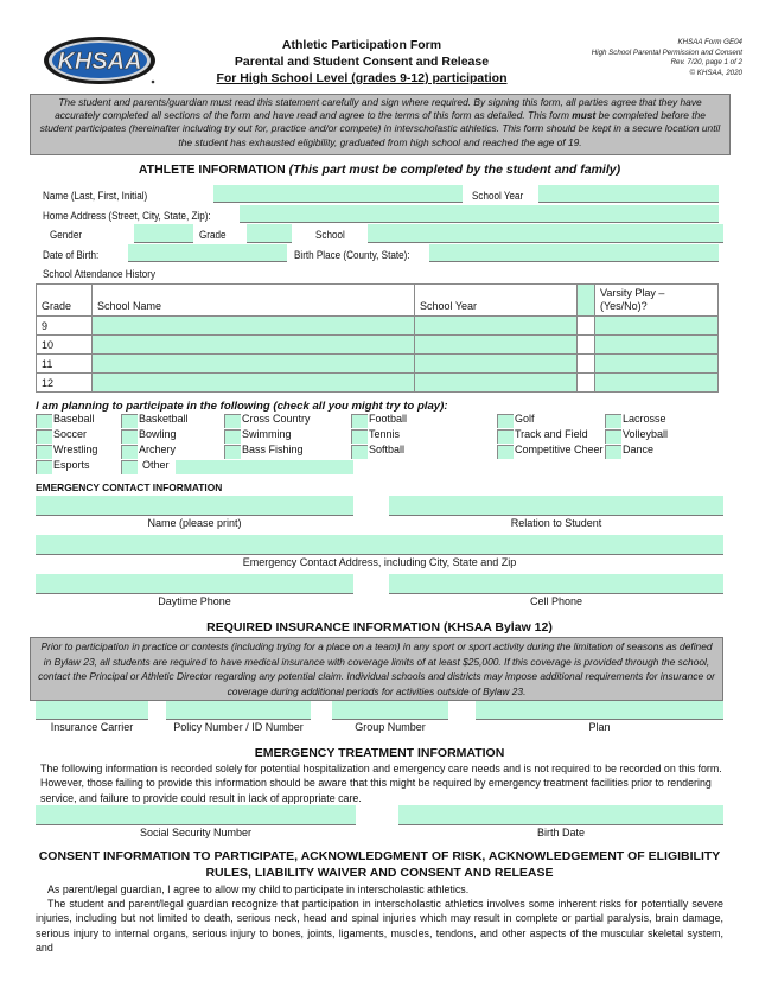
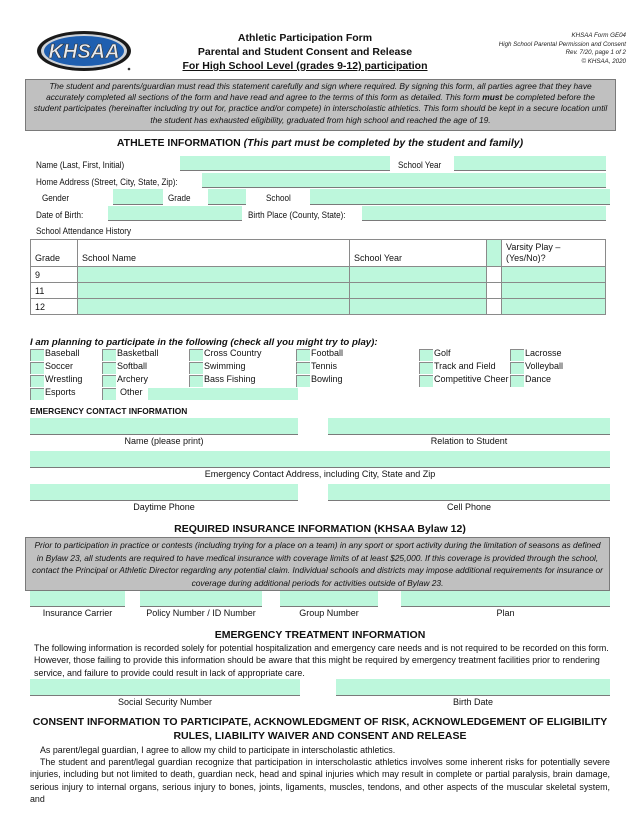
  KHSAA
  Athletic Participation Form
  Parental and Student Consent and Release
  For High School Level (grades 9-12) participation
  The student and parents/guardian must read this statement carefully and sign where required. By signing this form, all parties agree that they have accurately completed all sections of the form and have read and agree to the terms of this form as detailed. This form must be completed before the student participates (hereinafter including try out for, practice and/or compete) in interscholastic athletics. This form should be kept in a secure location until the student has exhausted eligibility, graduated from high school and reached the age of 19.
  ATHLETE INFORMATION (This part must be completed by the student and family)
  Name (Last, First, Initial)
  School Year
  Home Address (Street, City, State, Zip):
  Gender
  Grade
  School
  Date of Birth:
  Birth Place (County, State):
  School Attendance History
  Grade	School Name	School Year		Varsity Play – (Yes/No)?
  9
- 10
  11
  12
  I am planning to participate in the following (check all you might try to play):
  Baseball
  Soccer
  Wrestling
  Esports
  Basketball
- Bowling
+ Softball
  Archery
  Other
  Cross Country
  Swimming
  Bass Fishing
  Football
  Tennis
- Softball
+ Bowling
  Golf
  Track and Field
  Competitive Cheer
  Lacrosse
  Volleyball
  Dance
  EMERGENCY CONTACT INFORMATION
  Name (please print)
  Relation to Student
  Emergency Contact Address, including City, State and Zip
  Daytime Phone
  Cell Phone
  REQUIRED INSURANCE INFORMATION (KHSAA Bylaw 12)
  Prior to participation in practice or contests (including trying for a place on a team) in any sport or sport activity during the limitation of seasons as defined in Bylaw 23, all students are required to have medical insurance with coverage limits of at least $25,000. If this coverage is provided through the school, contact the Principal or Athletic Director regarding any potential claim. Individual schools and districts may impose additional requirements for insurance or coverage during additional periods for activities outside of Bylaw 23.
  Insurance Carrier
  Policy Number / ID Number
  Group Number
  Plan
  EMERGENCY TREATMENT INFORMATION
  The following information is recorded solely for potential hospitalization and emergency care needs and is not required to be recorded on this form. However, those failing to provide this information should be aware that this might be required by emergency treatment facilities prior to rendering service, and failure to provide could result in lack of appropriate care.
  Social Security Number
  Birth Date
  CONSENT INFORMATION TO PARTICIPATE, ACKNOWLEDGMENT OF RISK, ACKNOWLEDGEMENT OF ELIGIBILITY
  RULES, LIABILITY WAIVER AND CONSENT AND RELEASE
  As parent/legal guardian, I agree to allow my child to participate in interscholastic athletics.
- The student and parent/legal guardian recognize that participation in interscholastic athletics involves some inherent risks for potentially severe injuries, including but not limited to death, serious neck, head and spinal injuries which may result in complete or partial paralysis, brain damage, serious injury to internal organs, serious injury to bones, joints, ligaments, muscles, tendons, and other aspects of the muscular skeletal system, and
+ The student and parent/legal guardian recognize that participation in interscholastic athletics involves some inherent risks for potentially severe injuries, including but not limited to death, guardian neck, head and spinal injuries which may result in complete or partial paralysis, brain damage, serious injury to internal organs, serious injury to bones, joints, ligaments, muscles, tendons, and other aspects of the muscular skeletal system, and
